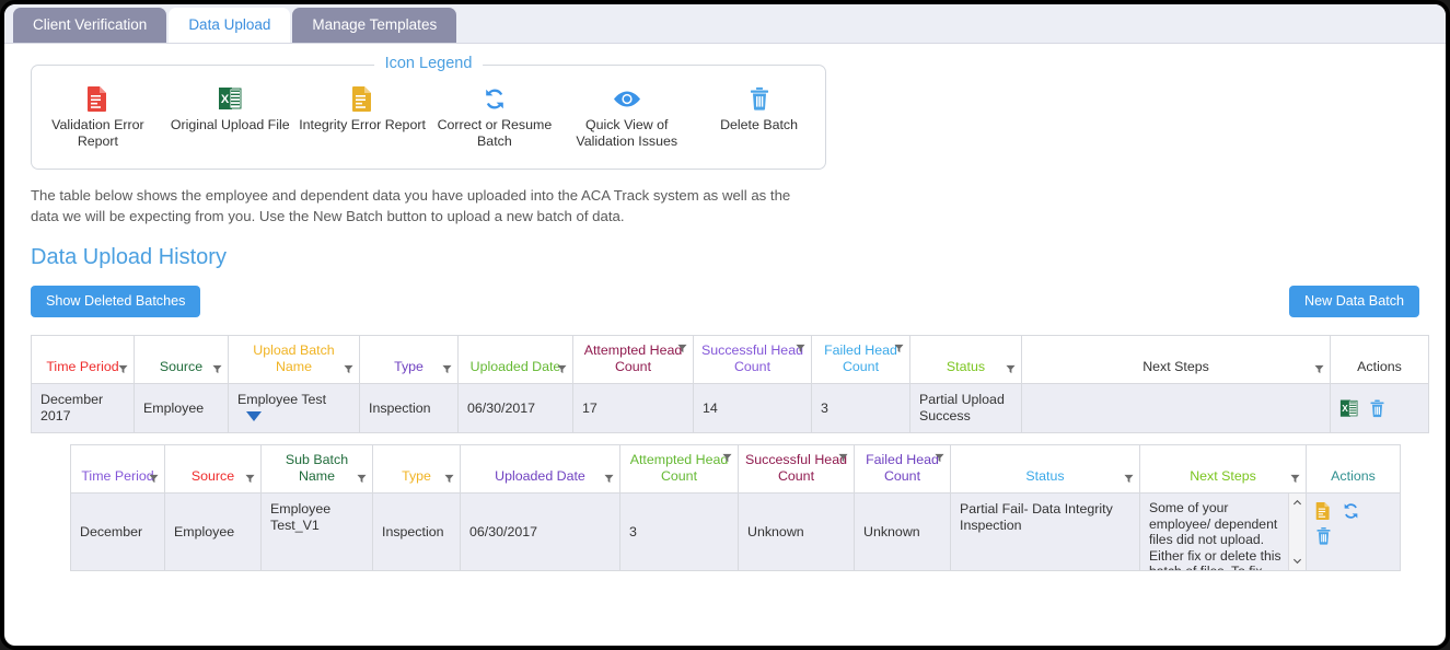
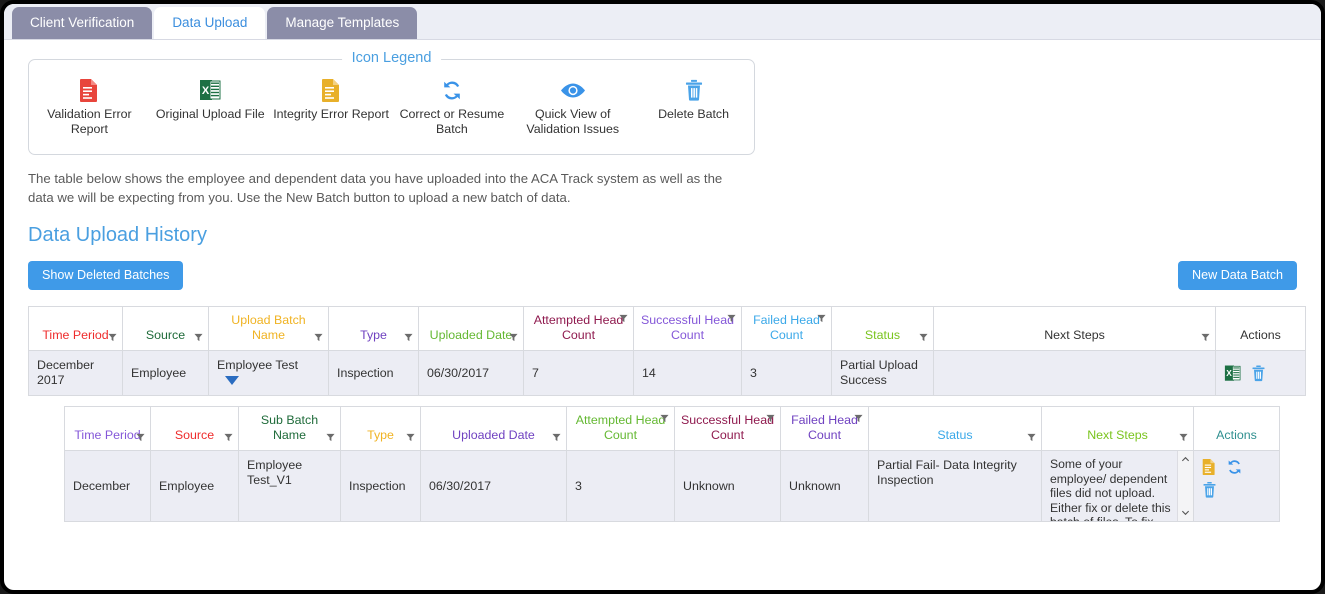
  Client Verification
  Data Upload
  Manage Templates
  Icon Legend
  Validation Error Report
  X
  Original Upload File
  Integrity Error Report
  Correct or Resume Batch
  Quick View of Validation Issues
  Delete Batch
  The table below shows the employee and dependent data you have uploaded into the ACA Track system as well as the data we will be expecting from you. Use the New Batch button to upload a new batch of data.
  Data Upload History
  Show Deleted Batches
  New Data Batch
  Time Period	Source	Upload Batch Name	Type	Uploaded Date	Attempted Head Count	Successful Head Count	Failed Head Count	Status	Next Steps	Actions
- December 2017	Employee	Employee Test	Inspection	06/30/2017	17	14	3	Partial Upload Success		X
+ December 2017	Employee	Employee Test	Inspection	06/30/2017	7	14	3	Partial Upload Success		X
  Time Period	Source	Sub Batch Name	Type	Uploaded Date	Attempted Head Count	Successful Hea Count	Failed Head Count	Status	Next Steps	Actions
  December	Employee	Employee Test_V1	Inspection	06/30/2017	3	Unknown	Unknown	Partial Fail- Data Integrity Inspection	Some of your employee/ dependent files did not upload. Either fix or delete this
